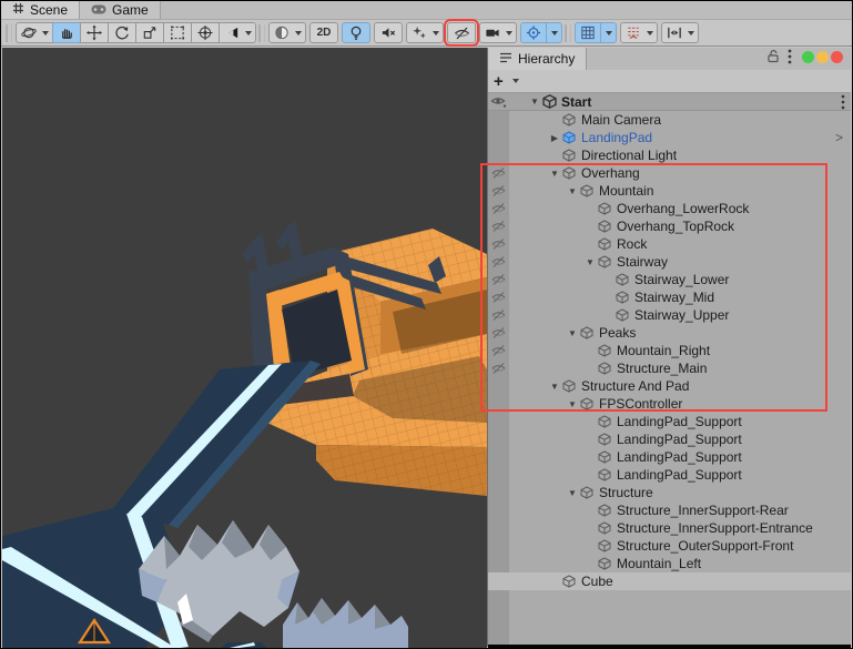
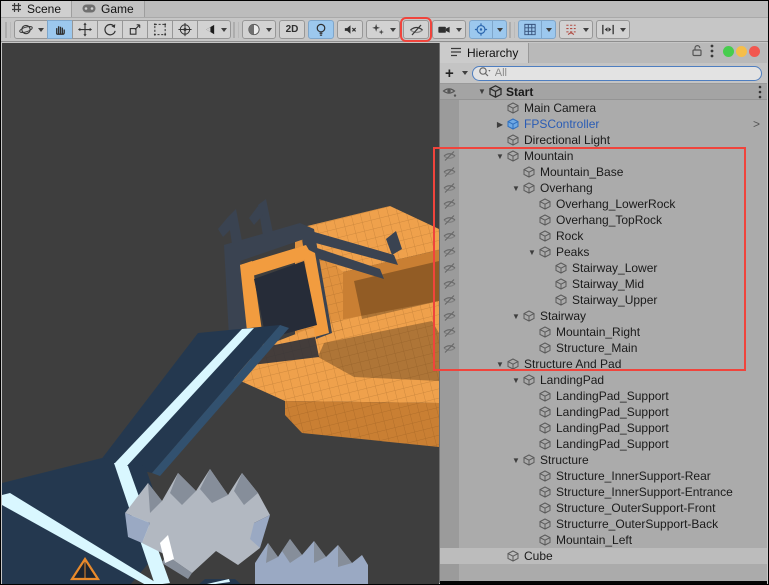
  Scene
  Game
  2D
  Hierarchy
  +
+ All
  ▼
  Start
  Main Camera
  ▶
- LandingPad
+ FPSController
  >
  Directional Light
  ▼
- Overhang
+ Mountain
+ Mountain_Base
  ▼
- Mountain
+ Overhang
  Overhang_LowerRock
  Overhang_TopRock
  Rock
  ▼
- Stairway
+ Peaks
  Stairway_Lower
  Stairway_Mid
  Stairway_Upper
  ▼
- Peaks
+ Stairway
  Mountain_Right
  Structure_Main
  ▼
  Structure And Pad
  ▼
- FPSController
+ LandingPad
  LandingPad_Support
  LandingPad_Support
  LandingPad_Support
  LandingPad_Support
  ▼
  Structure
  Structure_InnerSupport-Rear
  Structure_InnerSupport-Entrance
  Structure_OuterSupport-Front
+ Structurre_OuterSupport-Back
  Mountain_Left
  Cube
